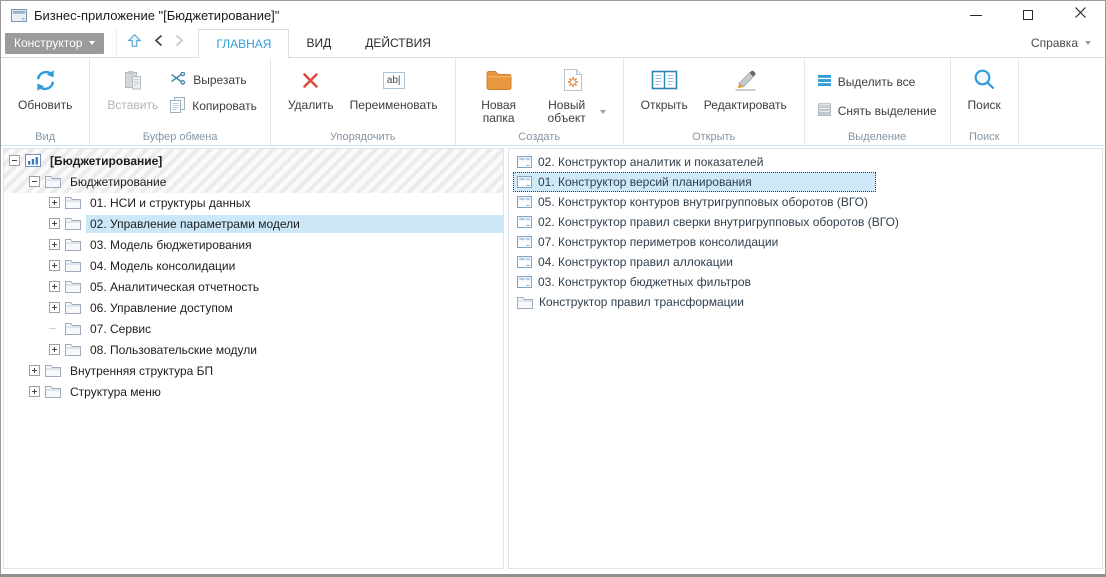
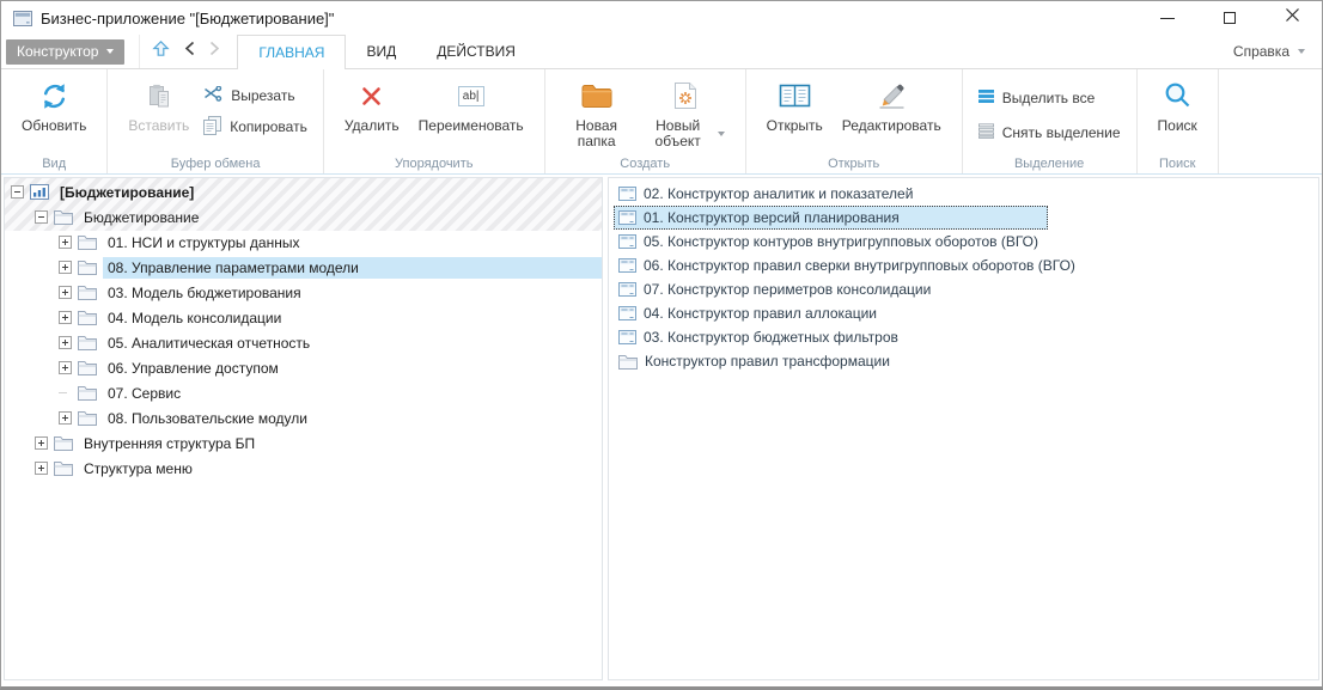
  Бизнес-приложение "[Бюджетирование]"
  Конструктор
  ГЛАВНАЯ
  ВИД
  ДЕЙСТВИЯ
  Справка
  Обновить
  Вид
  Вставить
  Вырезать
  Копировать
  Буфер обмена
  Удалить
  ab|
  Переименовать
  Упорядочить
  Новая папка
  Новый объект
  Создать
  Открыть
  Редактировать
  Открыть
  Выделить все
  Снять выделение
  Выделение
  Поиск
  Поиск
  [Бюджетирование]
  Бюджетирование
  01. НСИ и структуры данных
- 02. Управление параметрами модели
+ 08. Управление параметрами модели
  03. Модель бюджетирования
  04. Модель консолидации
  05. Аналитическая отчетность
  06. Управление доступом
  07. Сервис
  08. Пользовательские модули
  Внутренняя структура БП
  Структура меню
  02. Конструктор аналитик и показателей
  01. Конструктор версий планирования
  05. Конструктор контуров внутригрупповых оборотов (ВГО)
- 02. Конструктор правил сверки внутригрупповых оборотов (ВГО)
+ 06. Конструктор правил сверки внутригрупповых оборотов (ВГО)
  07. Конструктор периметров консолидации
  04. Конструктор правил аллокации
  03. Конструктор бюджетных фильтров
  Конструктор правил трансформации
